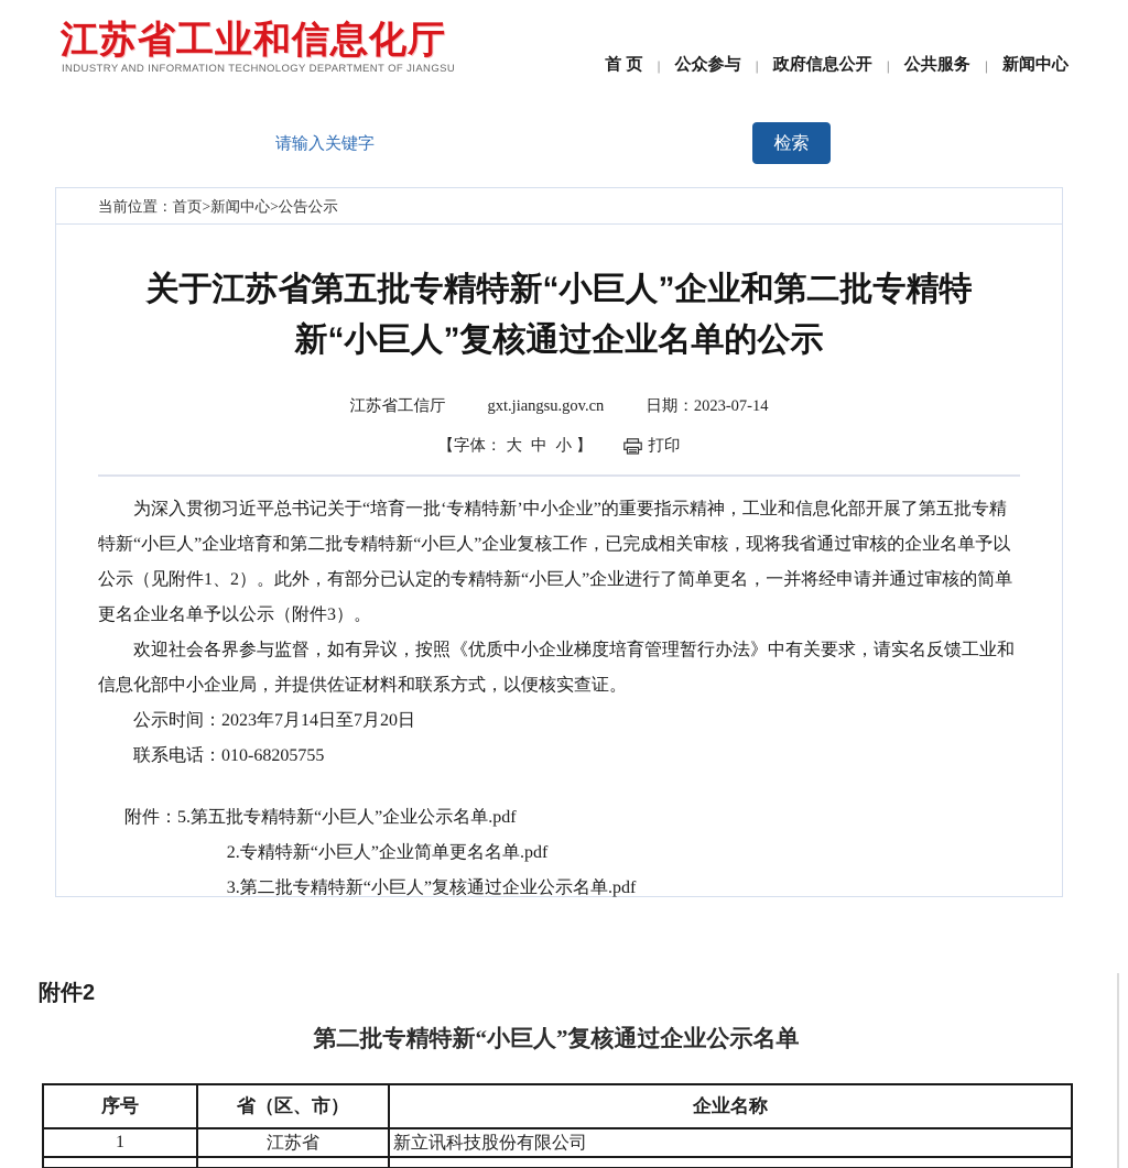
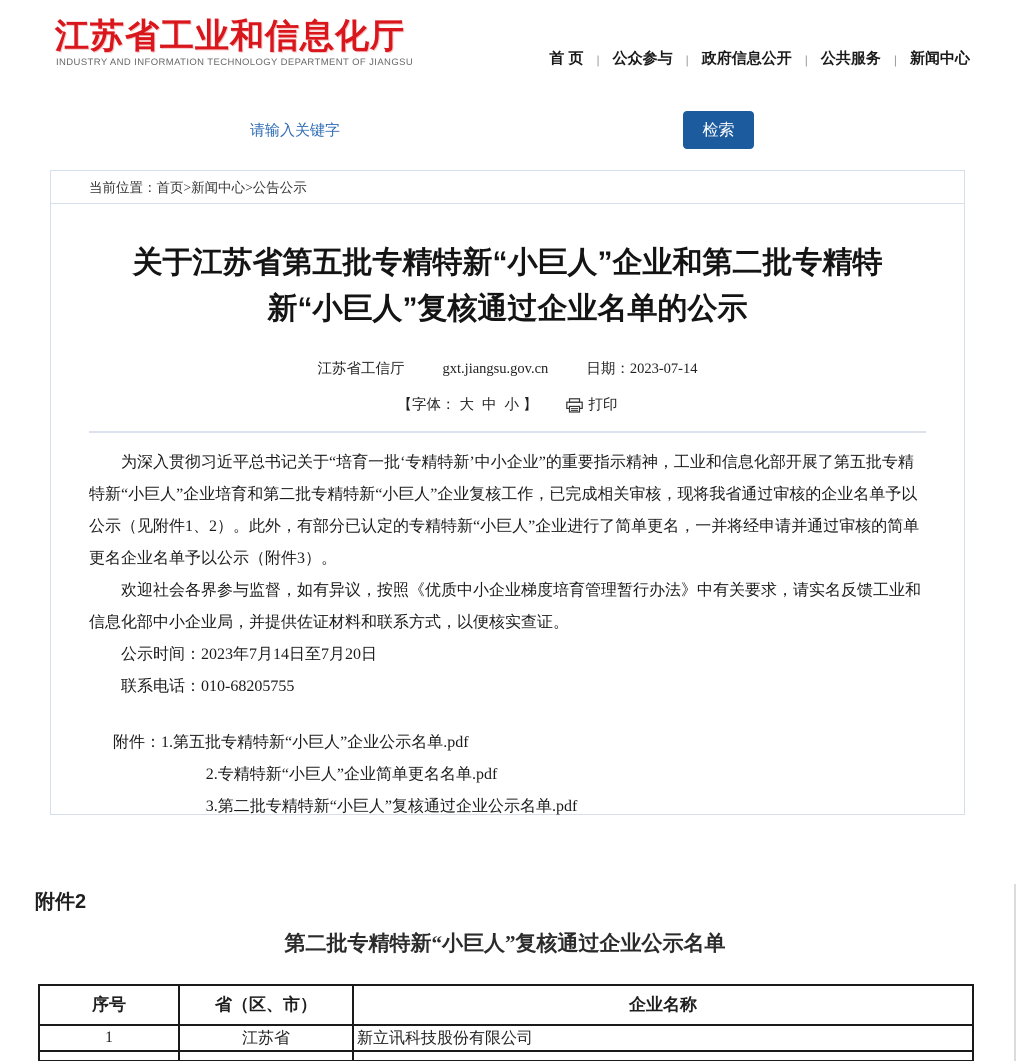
  江苏省工业和信息化厅
  INDUSTRY AND INFORMATION TECHNOLOGY DEPARTMENT OF JIANGSU
  首 页
  |
  公众参与
  |
  政府信息公开
  |
  公共服务
  |
  新闻中心
  请输入关键字
  检索
  当前位置：首页>新闻中心>公告公示
  关于江苏省第五批专精特新“小巨人”企业和第二批专精特新“小巨人”复核通过企业名单的公示
  江苏省工信厅
  gxt.jiangsu.gov.cn
  日期：2023-07-14
  【字体： 大 中 小 】
  打印
  为深入贯彻习近平总书记关于“培育一批‘专精特新’中小企业”的重要指示精神，工业和信息化部开展了第五批专精特新“小巨人”企业培育和第二批专精特新“小巨人”企业复核工作，已完成相关审核，现将我省通过审核的企业名单予以公示（见附件1、2）。此外，有部分已认定的专精特新“小巨人”企业进行了简单更名，一并将经申请并通过审核的简单更名企业名单予以公示（附件3）。
  欢迎社会各界参与监督，如有异议，按照《优质中小企业梯度培育管理暂行办法》中有关要求，请实名反馈工业和信息化部中小企业局，并提供佐证材料和联系方式，以便核实查证。
  公示时间：2023年7月14日至7月20日
  联系电话：010-68205755
- 附件：5.第五批专精特新“小巨人”企业公示名单.pdf
+ 附件：1.第五批专精特新“小巨人”企业公示名单.pdf
  2.专精特新“小巨人”企业简单更名名单.pdf
  3.第二批专精特新“小巨人”复核通过企业公示名单.pdf
  附件2
  第二批专精特新“小巨人”复核通过企业公示名单
  序号	省（区、市）	企业名称
  1	江苏省	新立讯科技股份有限公司
